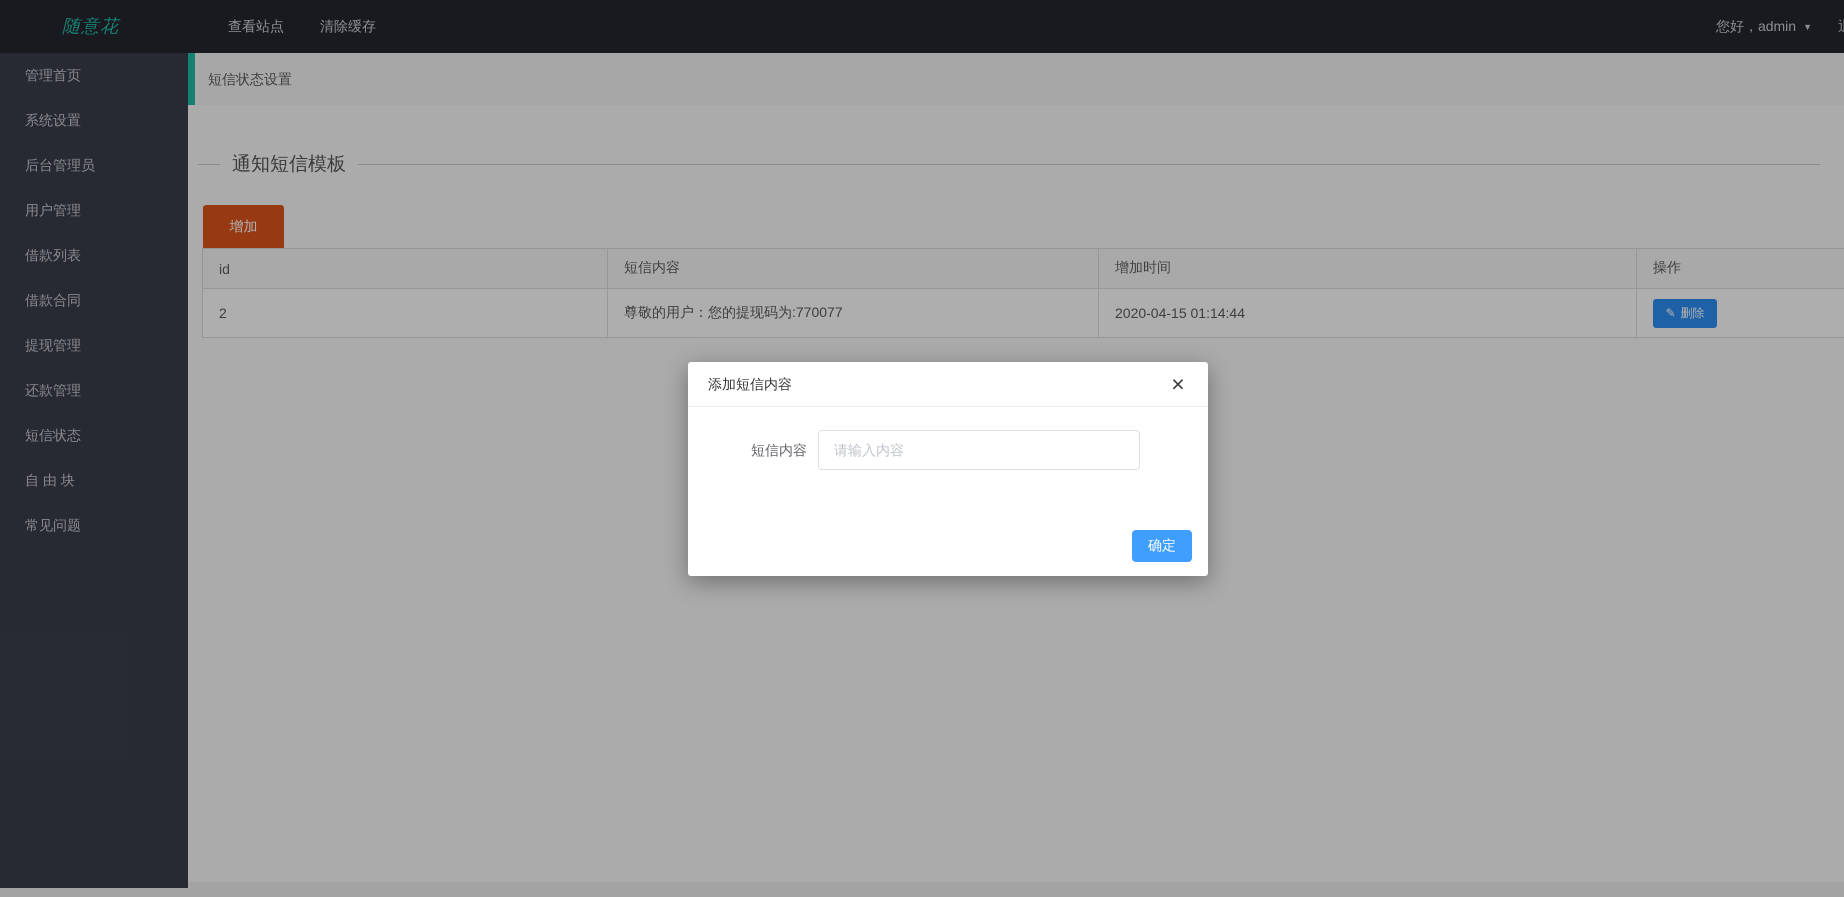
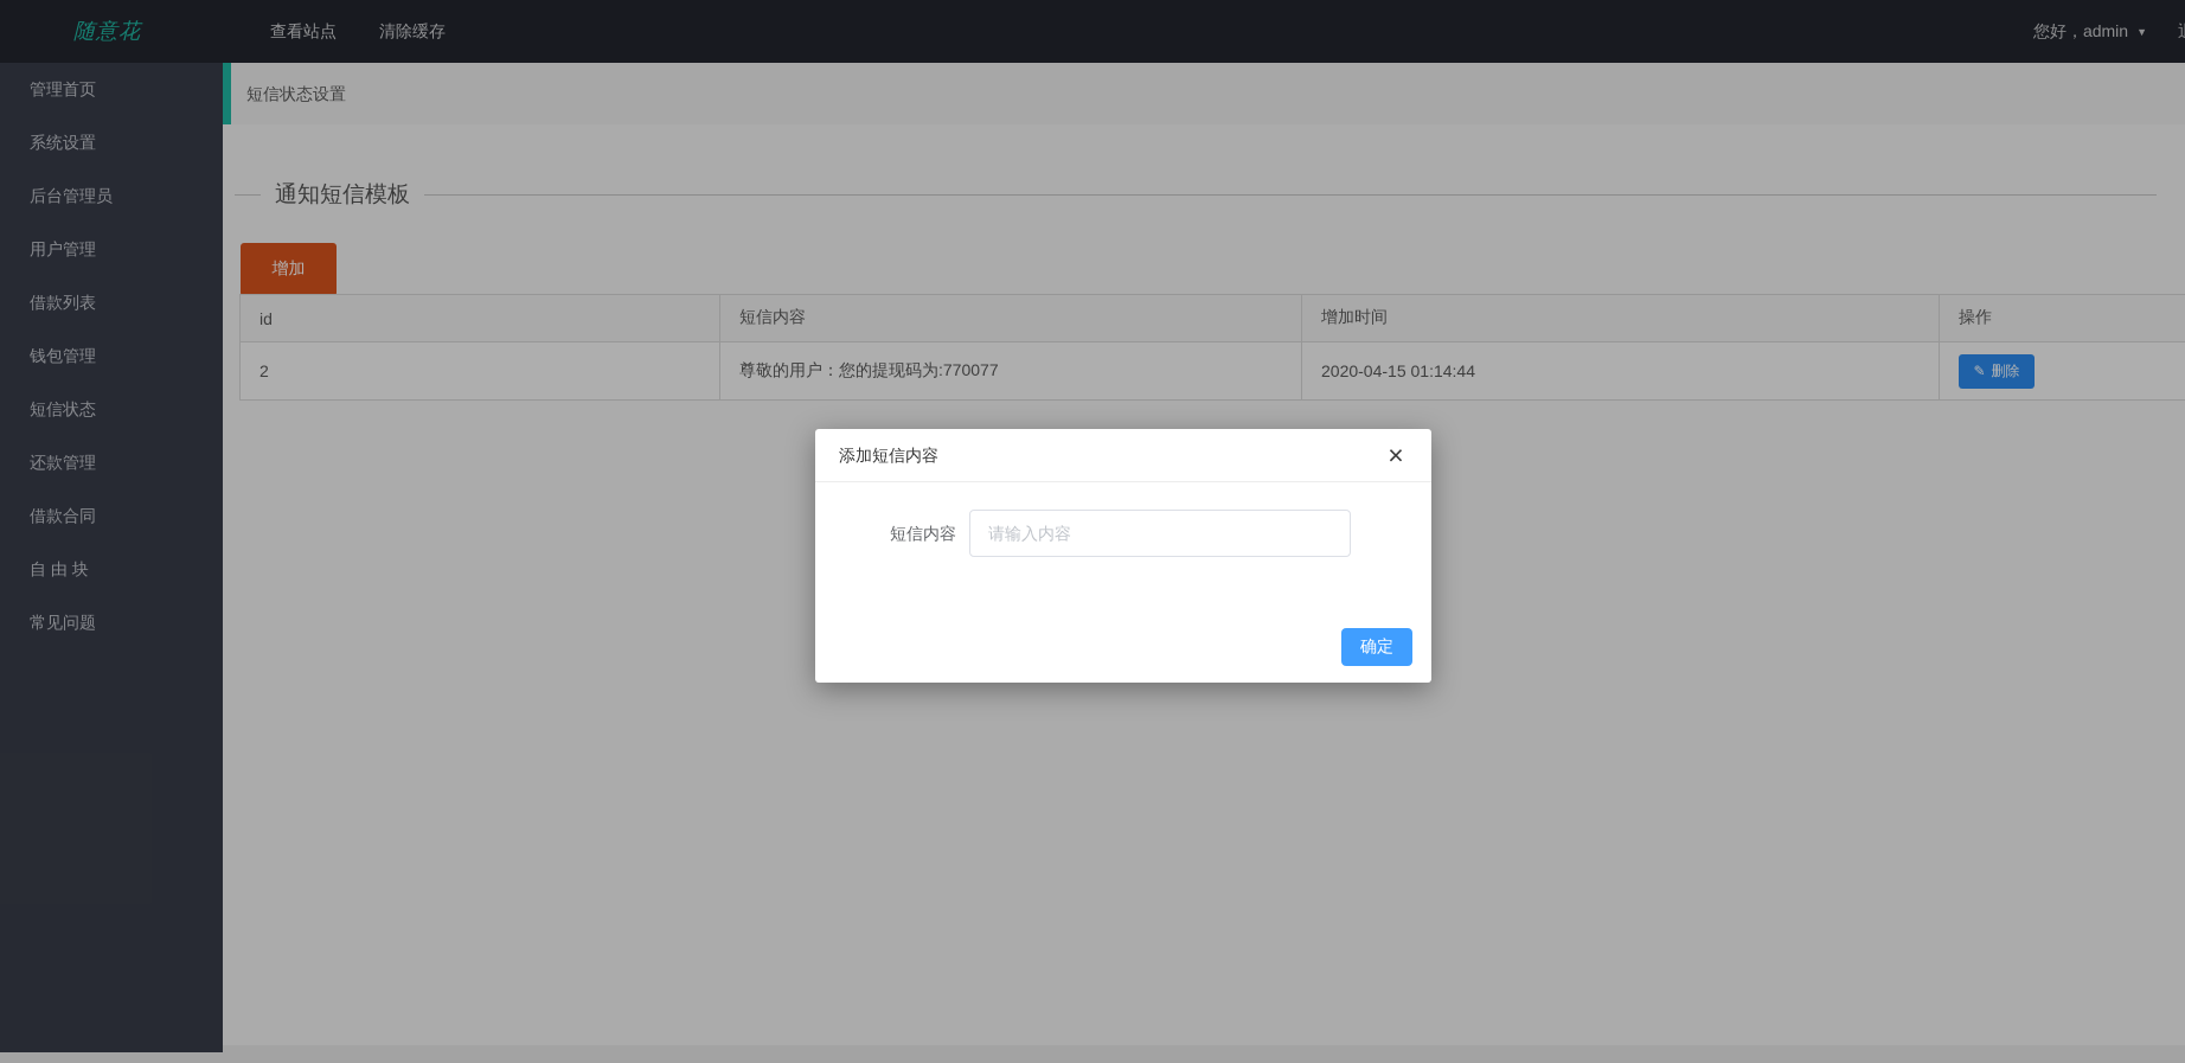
  随意花
  查看站点
  清除缓存
  您好，admin ▼
  管理首页
  系统设置
  后台管理员
  用户管理
  借款列表
+ 钱包管理
- 借款合同
+ 短信状态
- 提现管理
  还款管理
- 短信状态
+ 借款合同
  自 由 块
  常见问题
  短信状态设置
  通知短信模板
  增加
  id	短信内容	增加时间	操作
  2	尊敬的用户：您的提现码为:770077	2020-04-15 01:14:44	✎ 删除
  添加短信内容
  ×
  短信内容
  请输入内容
  确定
